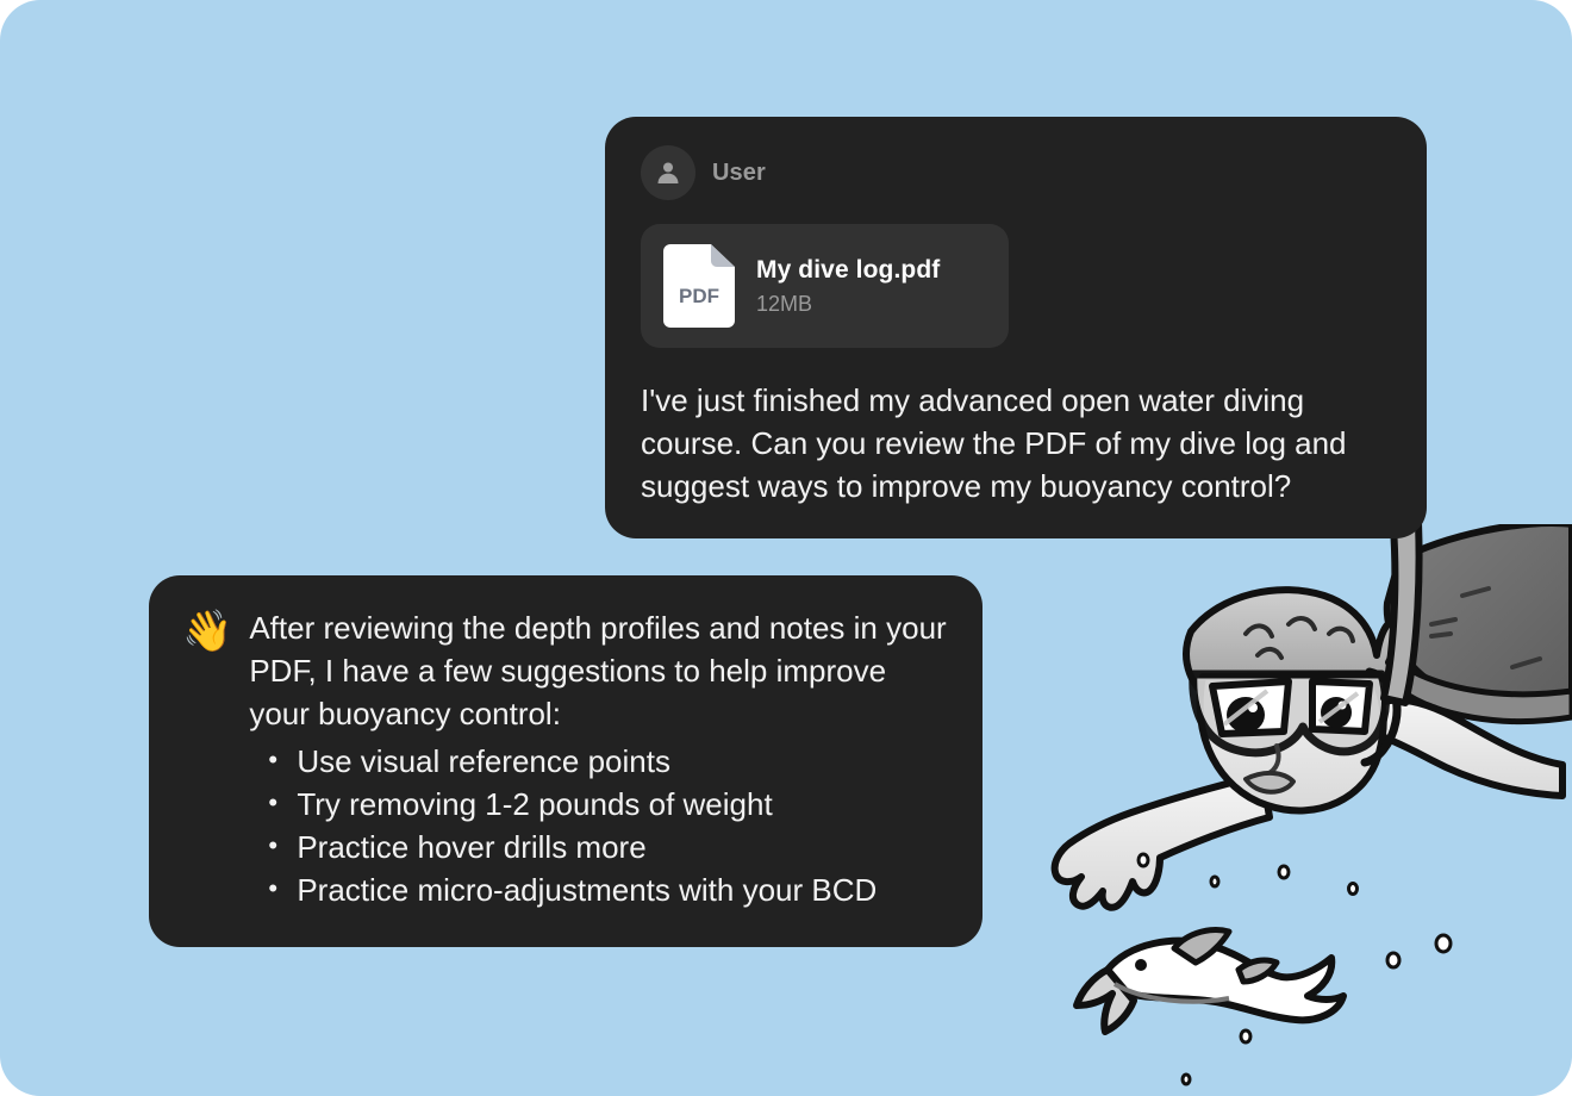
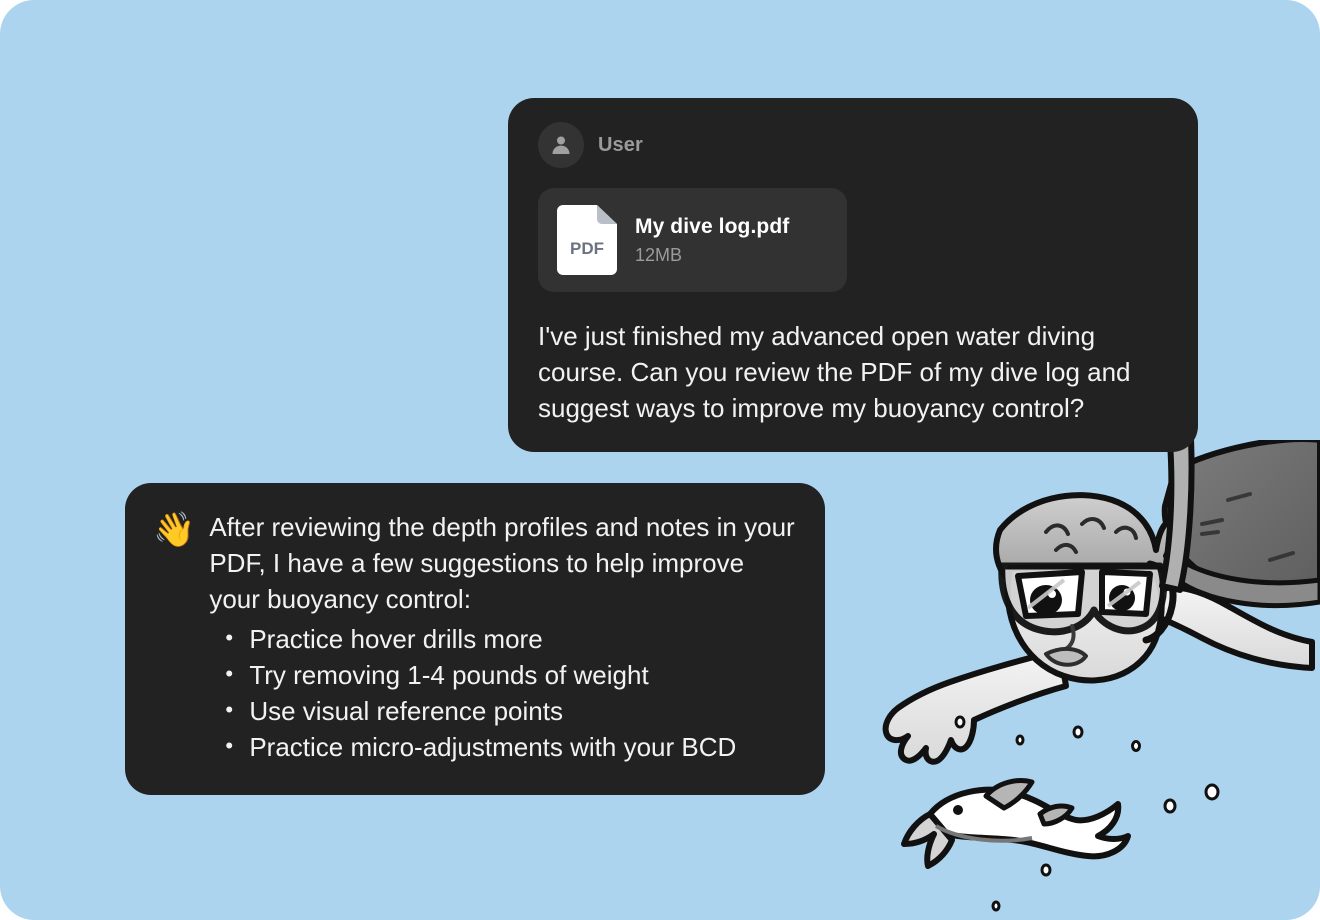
  User
  PDF
  My dive log.pdf
  12MB
  I've just finished my advanced open water diving course. Can you review the PDF of my dive log and suggest ways to improve my buoyancy control?
  👋
  After reviewing the depth profiles and notes in your PDF, I have a few suggestions to help improve your buoyancy control:
- Use visual reference points
+ Practice hover drills more
- Try removing 1-2 pounds of weight
+ Try removing 1-4 pounds of weight
- Practice hover drills more
+ Use visual reference points
  Practice micro-adjustments with your BCD
